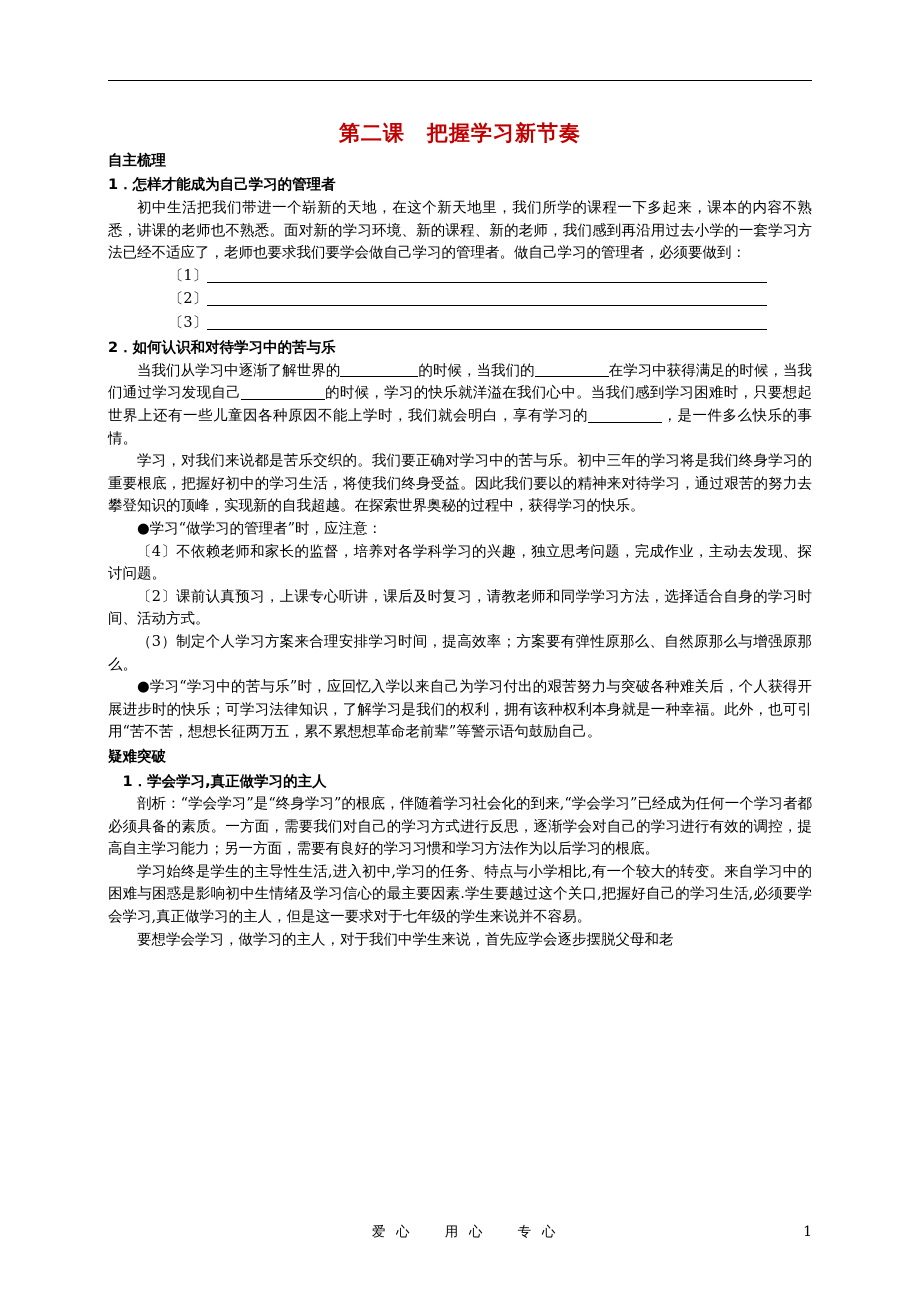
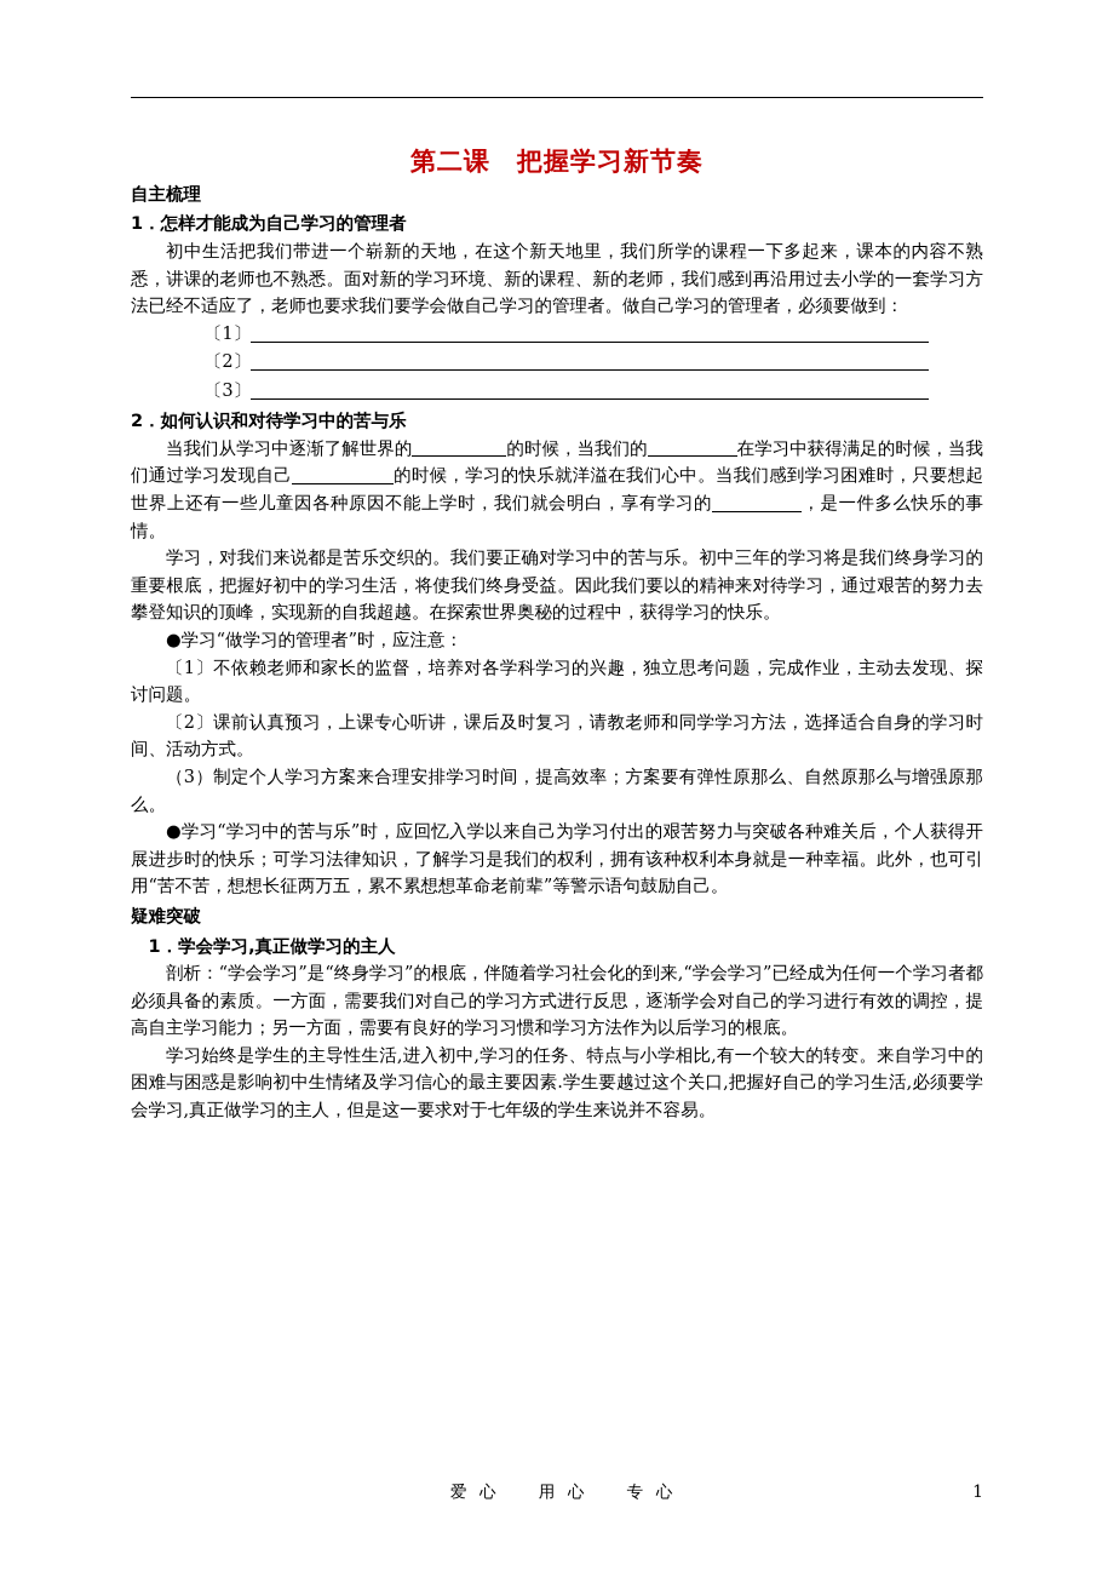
  第二课 把握学习新节奏
  自主梳理
  1．怎样才能成为自己学习的管理者
  初中生活把我们带进一个崭新的天地，在这个新天地里，我们所学的课程一下多起来，课本的内容不熟悉，讲课的老师也不熟悉。面对新的学习环境、新的课程、新的老师，我们感到再沿用过去小学的一套学习方法已经不适应了，老师也要求我们要学会做自己学习的管理者。做自己学习的管理者，必须要做到：
  〔1〕
  〔2〕
  〔3〕
  2．如何认识和对待学习中的苦与乐
  当我们从学习中逐渐了解世界的 的时候，当我们的 在学习中获得满足的时候，当我们通过学习发现自己 的时候，学习的快乐就洋溢在我们心中。当我们感到学习困难时，只要想起世界上还有一些儿童因各种原因不能上学时，我们就会明白，享有学习的 ，是一件多么快乐的事情。
  学习，对我们来说都是苦乐交织的。我们要正确对学习中的苦与乐。初中三年的学习将是我们终身学习的重要根底，把握好初中的学习生活，将使我们终身受益。因此我们要以的精神来对待学习，通过艰苦的努力去攀登知识的顶峰，实现新的自我超越。在探索世界奥秘的过程中，获得学习的快乐。
  ●学习“做学习的管理者”时，应注意：
- 〔4〕不依赖老师和家长的监督，培养对各学科学习的兴趣，独立思考问题，完成作业，主动去发现、探讨问题。
+ 〔1〕不依赖老师和家长的监督，培养对各学科学习的兴趣，独立思考问题，完成作业，主动去发现、探讨问题。
  〔2〕课前认真预习，上课专心听讲，课后及时复习，请教老师和同学学习方法，选择适合自身的学习时间、活动方式。
  （3）制定个人学习方案来合理安排学习时间，提高效率；方案要有弹性原那么、自然原那么与增强原那么。
  ●学习“学习中的苦与乐”时，应回忆入学以来自己为学习付出的艰苦努力与突破各种难关后，个人获得开展进步时的快乐；可学习法律知识，了解学习是我们的权利，拥有该种权利本身就是一种幸福。此外，也可引用“苦不苦，想想长征两万五，累不累想想革命老前辈”等警示语句鼓励自己。
  疑难突破
  1．学会学习,真正做学习的主人
  剖析：“学会学习”是“终身学习”的根底，伴随着学习社会化的到来,“学会学习”已经成为任何一个学习者都必须具备的素质。一方面，需要我们对自己的学习方式进行反思，逐渐学会对自己的学习进行有效的调控，提高自主学习能力；另一方面，需要有良好的学习习惯和学习方法作为以后学习的根底。
  学习始终是学生的主导性生活,进入初中,学习的任务、特点与小学相比,有一个较大的转变。来自学习中的困难与困惑是影响初中生情绪及学习信心的最主要因素.学生要越过这个关口,把握好自己的学习生活,必须要学会学习,真正做学习的主人，但是这一要求对于七年级的学生来说并不容易。
- 要想学会学习，做学习的主人，对于我们中学生来说，首先应学会逐步摆脱父母和老
  爱心 用心 专心
  1
